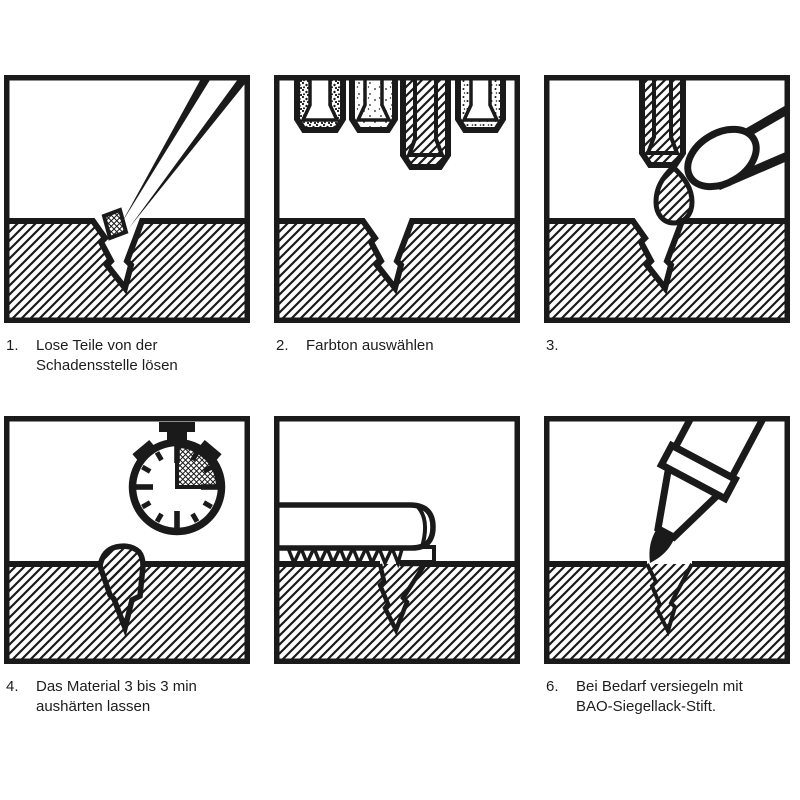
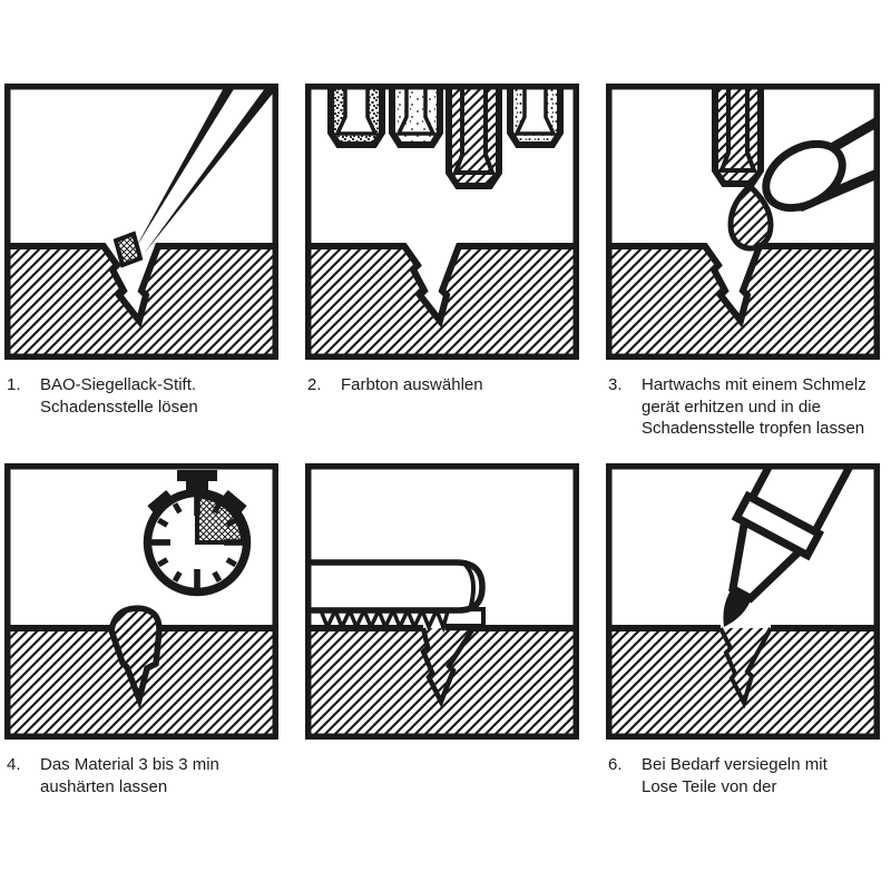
  1.
- Lose Teile von der
+ BAO-Siegellack-Stift.
  Schadensstelle lösen
  2.
  Farbton auswählen
  3.
+ Hartwachs mit einem Schmelz
+ gerät erhitzen und in die
+ Schadensstelle tropfen lassen
  4.
  Das Material 3 bis 3 min
  aushärten lassen
  6.
  Bei Bedarf versiegeln mit
- BAO-Siegellack-Stift.
+ Lose Teile von der
